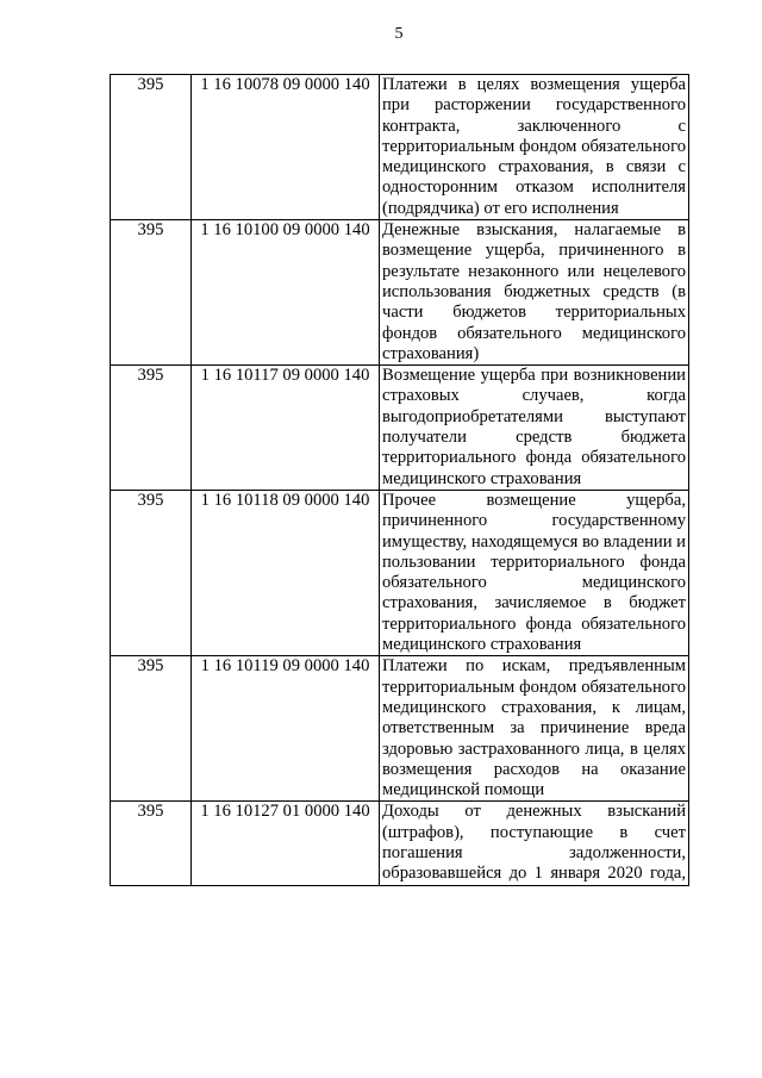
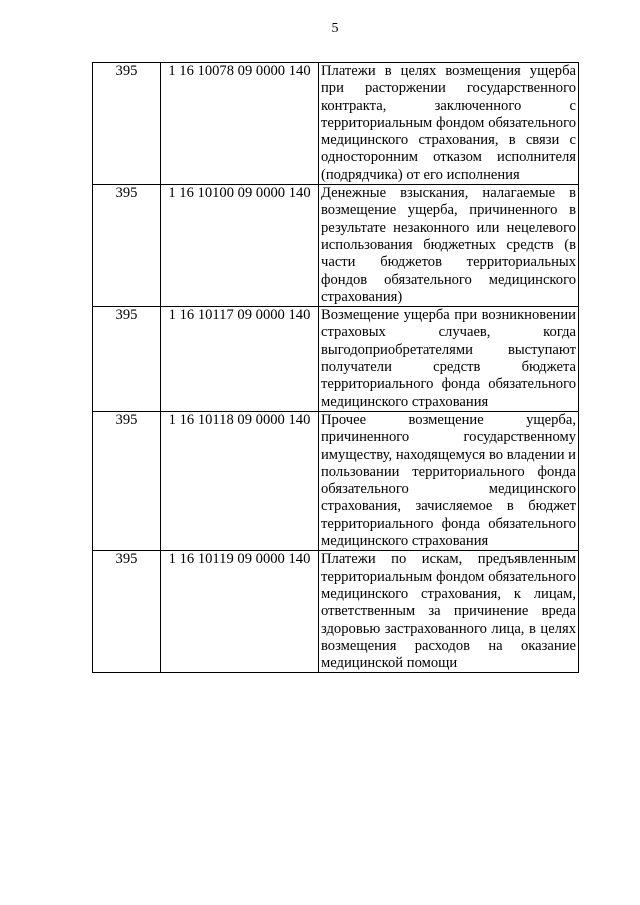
  5
  395	1 16 10078 09 0000 140	Платежи в целях возмещения ущерба при расторжении государственного контракта, заключенного с территориальным фондом обязательного медицинского страхования, в связи с односторонним отказом исполнителя (подрядчика) от его исполнения
  395	1 16 10100 09 0000 140	Денежные взыскания, налагаемые в возмещение ущерба, причиненного в результате незаконного или нецелевого использования бюджетных средств (в части бюджетов территориальных фондов обязательного медицинского страхования)
  395	1 16 10117 09 0000 140	Возмещение ущерба при возникновении страховых случаев, когда выгодоприобретателями выступают получатели средств бюджета территориального фонда обязательного медицинского страхования
  395	1 16 10118 09 0000 140	Прочее возмещение ущерба, причиненного государственному имуществу, находящемуся во владении и пользовании территориального фонда обязательного медицинского страхования, зачисляемое в бюджет территориального фонда обязательного медицинского страхования
  395	1 16 10119 09 0000 140	Платежи по искам, предъявленным территориальным фондом обязательного медицинского страхования, к лицам, ответственным за причинение вреда здоровью застрахованного лица, в целях возмещения расходов на оказание медицинской помощи
- 395	1 16 10127 01 0000 140	Доходы от денежных взысканий (штрафов), поступающие в счет погашения задолженности, образовавшейся до 1 января 2020 года,
